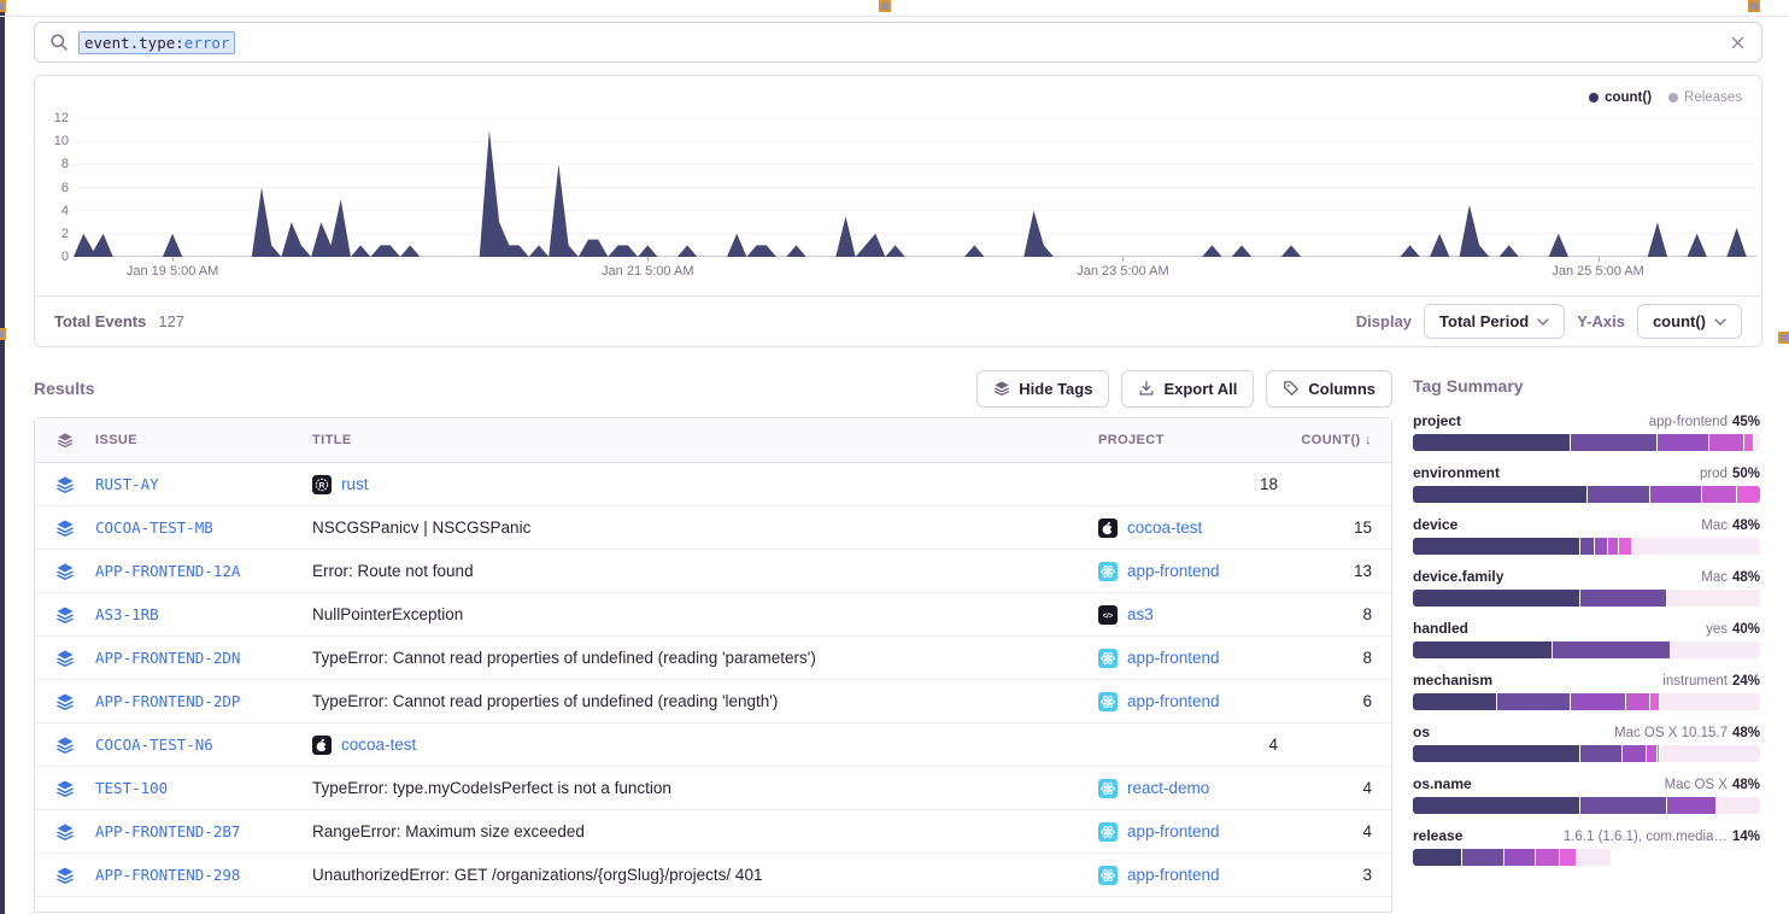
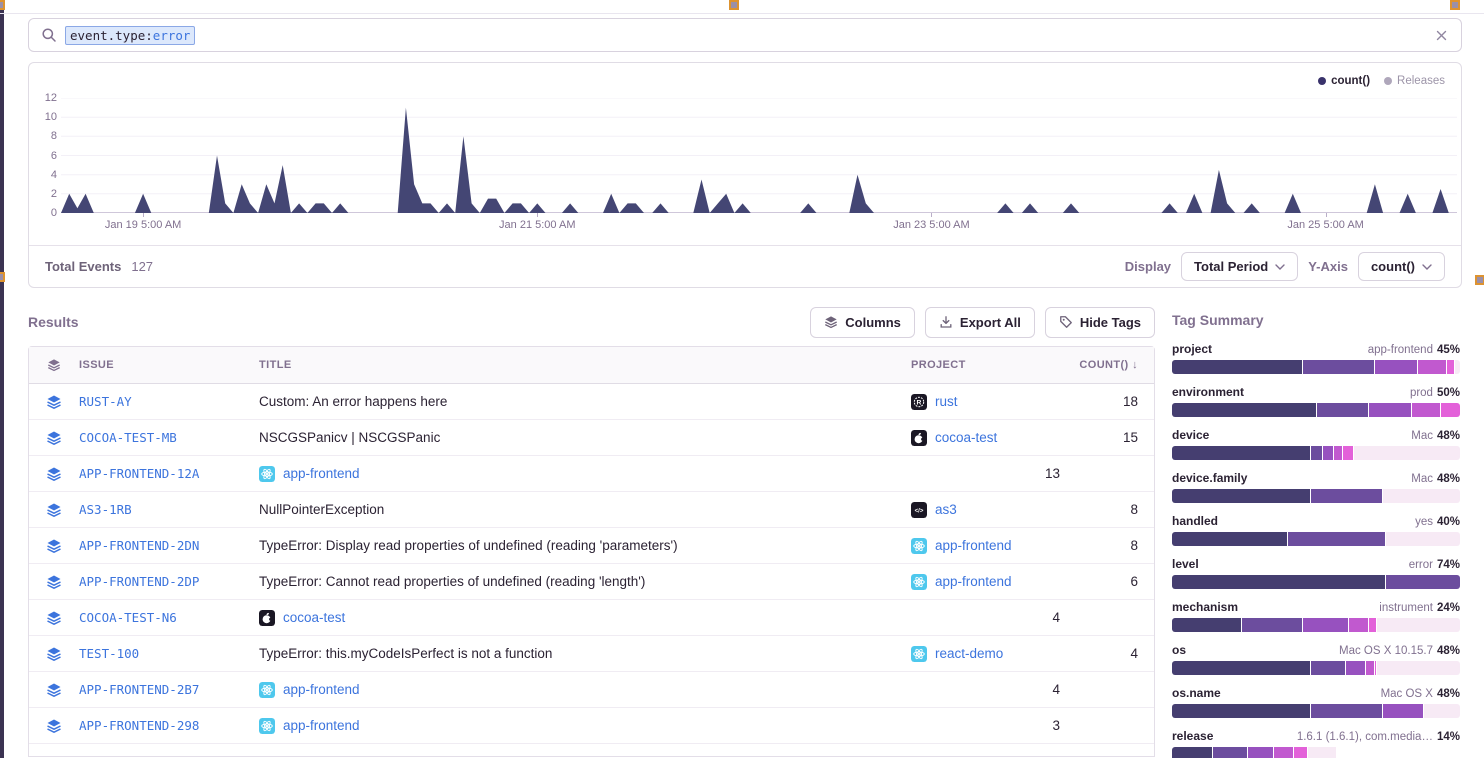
  event.type:error
  count()
  Releases
  Total Events
  127
  Display
  Total Period
  Y-Axis
  count()
  0
  2
  4
  6
  8
  10
  12
  Jan 19 5:00 AM
  Jan 21 5:00 AM
  Jan 23 5:00 AM
  Jan 25 5:00 AM
  Results
- Hide Tags
+ Columns
  Export All
- Columns
+ Hide Tags
  ISSUE
  TITLE
  PROJECT
  COUNT() ↓
  RUST-AY
+ Custom: An error happens here
  rust
  18
  COCOA-TEST-MB
  NSCGSPanicv | NSCGSPanic
  cocoa-test
  15
  APP-FRONTEND-12A
- Error: Route not found
  app-frontend
  13
  AS3-1RB
  NullPointerException
  as3
  8
  APP-FRONTEND-2DN
- TypeError: Cannot read properties of undefined (reading 'parameters')
+ TypeError: Display read properties of undefined (reading 'parameters')
  app-frontend
  8
  APP-FRONTEND-2DP
  TypeError: Cannot read properties of undefined (reading 'length')
  app-frontend
  6
  COCOA-TEST-N6
  cocoa-test
  4
  TEST-100
- TypeError: type.myCodeIsPerfect is not a function
+ TypeError: this.myCodeIsPerfect is not a function
  react-demo
  4
  APP-FRONTEND-2B7
- RangeError: Maximum size exceeded
  app-frontend
  4
  APP-FRONTEND-298
- UnauthorizedError: GET /organizations/{orgSlug}/projects/ 401
  app-frontend
  3
  Tag Summary
  project
  app-frontend
  45%
  environment
  prod
  50%
  device
  Mac
  48%
  device.family
  Mac
  48%
  handled
  yes
  40%
+ level
+ error
+ 74%
  mechanism
  instrument
  24%
  os
  Mac OS X 10.15.7
  48%
  os.name
  Mac OS X
  48%
  release
  1.6.1 (1.6.1), com.media…
  14%
